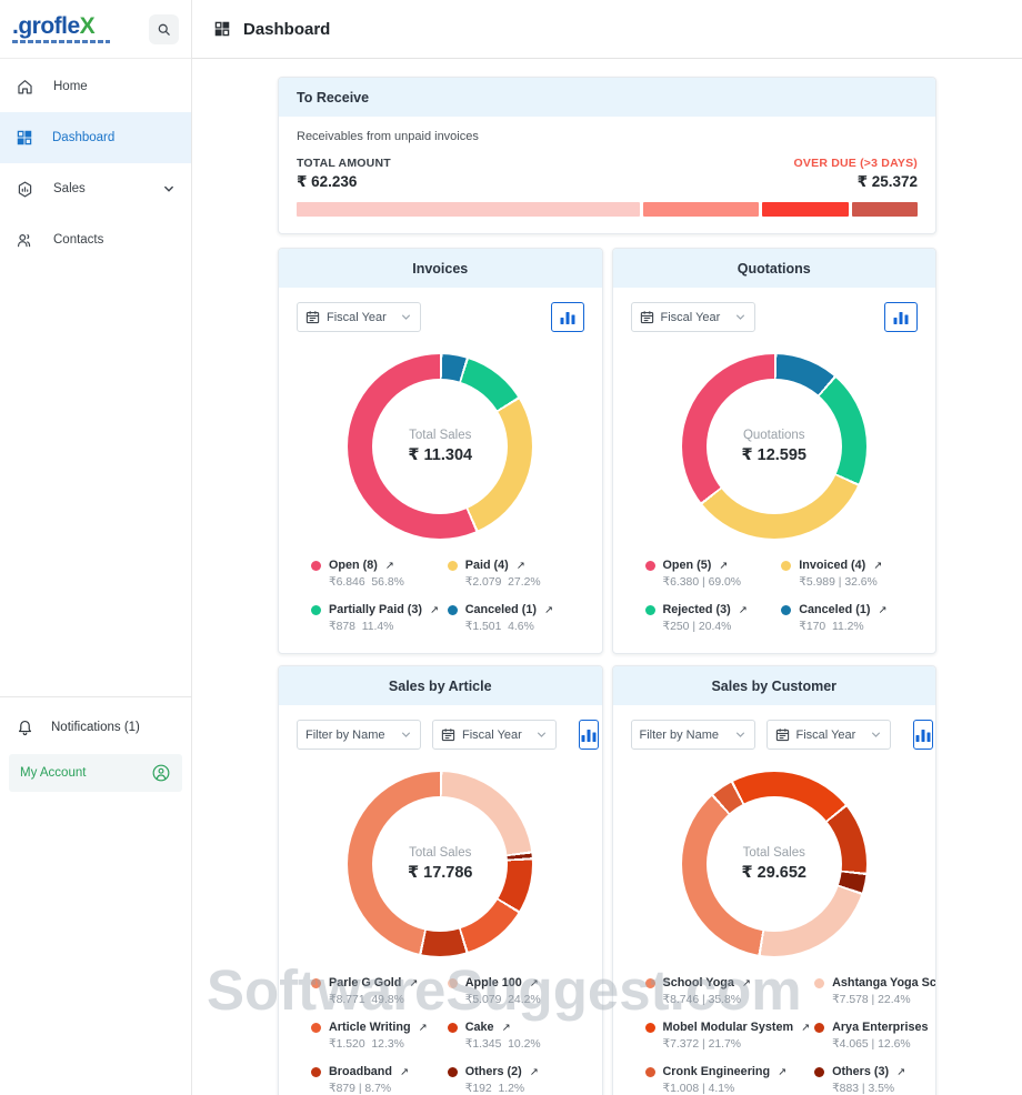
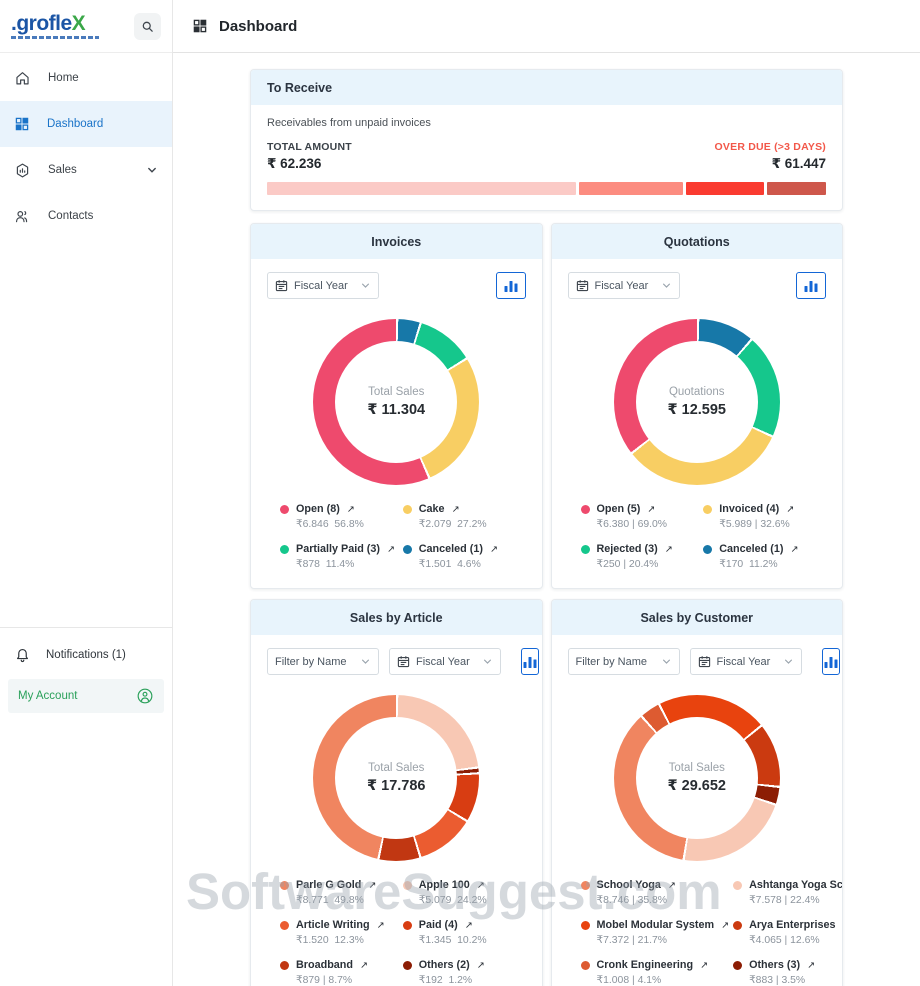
  .grofleX
  Home
  Dashboard
  Sales
  Contacts
  Notifications (1)
  My Account
  Dashboard
  To Receive
  Receivables from unpaid invoices
  TOTAL AMOUNT
  OVER DUE (>3 DAYS)
  ₹ 62.236
- ₹ 25.372
+ ₹ 61.447
  Invoices
  Fiscal Year
  Total Sales
  ₹ 11.304
  Open (8)
  ↗
  ₹6.846 56.8%
- Paid (4)
+ Cake
  ↗
  ₹2.079 27.2%
  Partially Paid (3)
  ↗
  ₹878 11.4%
  Canceled (1)
  ↗
  ₹1.501 4.6%
  Quotations
  Fiscal Year
  Quotations
  ₹ 12.595
  Open (5)
  ↗
  ₹6.380 | 69.0%
  Invoiced (4)
  ↗
  ₹5.989 | 32.6%
  Rejected (3)
  ↗
  ₹250 | 20.4%
  Canceled (1)
  ↗
  ₹170 11.2%
  Sales by Article
  Filter by Name
  Fiscal Year
  Total Sales
  ₹ 17.786
  Parle G Gold
  ↗
  ₹8.771 49.8%
  Apple 100
  ↗
  ₹5.079 24.2%
  Article Writing
  ↗
  ₹1.520 12.3%
- Cake
+ Paid (4)
  ↗
  ₹1.345 10.2%
  Broadband
  ↗
  ₹879 | 8.7%
  Others (2)
  ↗
  ₹192 1.2%
  Sales by Customer
  Filter by Name
  Fiscal Year
  Total Sales
  ₹ 29.652
  School Yoga
  ↗
  ₹8.746 | 35.8%
  Ashtanga Yoga Sc
  ₹7.578 | 22.4%
  Mobel Modular System
  ↗
  ₹7.372 | 21.7%
  Arya Enterprises
  ₹4.065 | 12.6%
  Cronk Engineering
  ↗
  ₹1.008 | 4.1%
  Others (3)
  ↗
  ₹883 | 3.5%
  SoftwareSuggest.com
